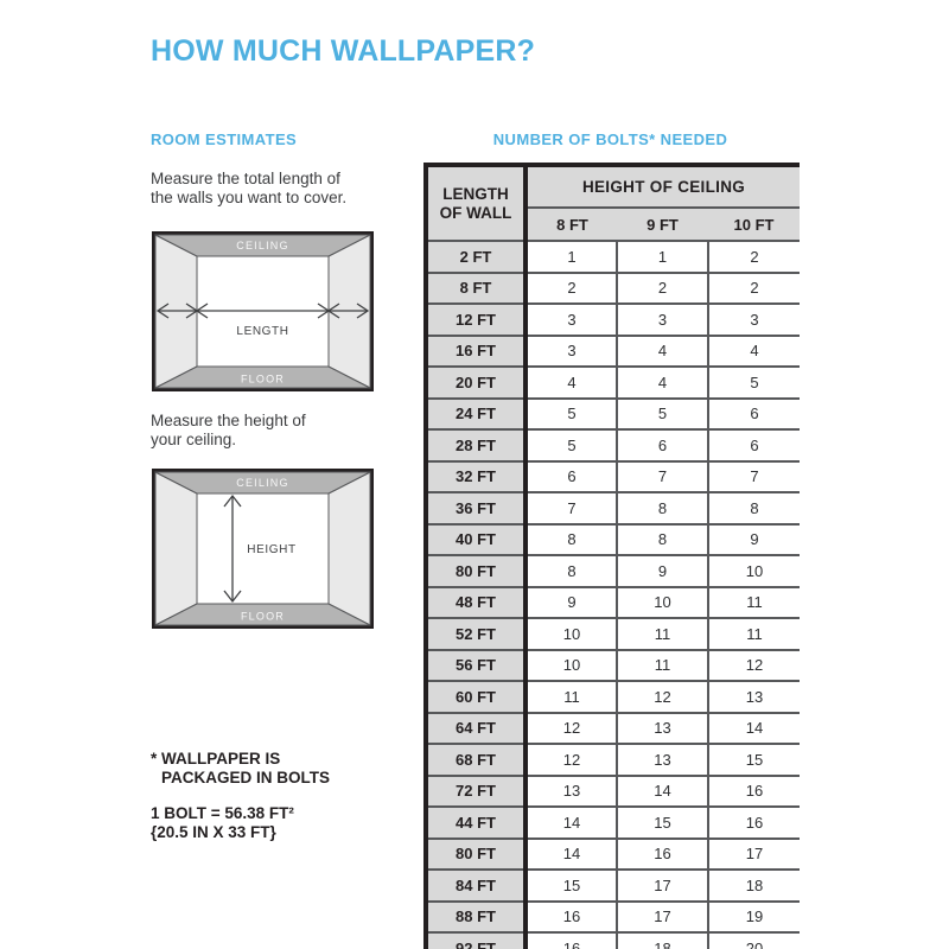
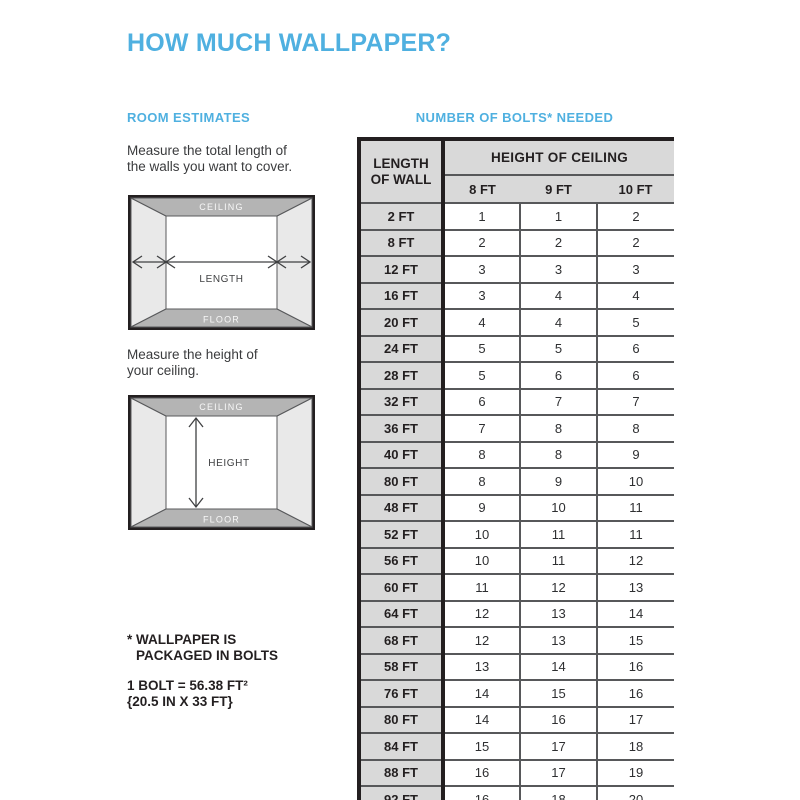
  HOW MUCH WALLPAPER?
  ROOM ESTIMATES
  Measure the total length of
  the walls you want to cover.
  CEILING
  FLOOR
  LENGTH
  Measure the height of
  your ceiling.
  CEILING
  FLOOR
  HEIGHT
  * WALLPAPER IS
  PACKAGED IN BOLTS
  1 BOLT = 56.38 FT²
  {20.5 IN X 33 FT}
  NUMBER OF BOLTS* NEEDED
  LENGTH OF WALL	HEIGHT OF CEILING
  8 FT	9 FT	10 FT
  2 FT	1	1	2
  8 FT	2	2	2
  12 FT	3	3	3
  16 FT	3	4	4
  20 FT	4	4	5
  24 FT	5	5	6
  28 FT	5	6	6
  32 FT	6	7	7
  36 FT	7	8	8
  40 FT	8	8	9
  80 FT	8	9	10
  48 FT	9	10	11
  52 FT	10	11	11
  56 FT	10	11	12
  60 FT	11	12	13
  64 FT	12	13	14
  68 FT	12	13	15
- 72 FT	13	14	16
+ 58 FT	13	14	16
- 44 FT	14	15	16
+ 76 FT	14	15	16
  80 FT	14	16	17
  84 FT	15	17	18
  88 FT	16	17	19
  92 FT	16	18	20
